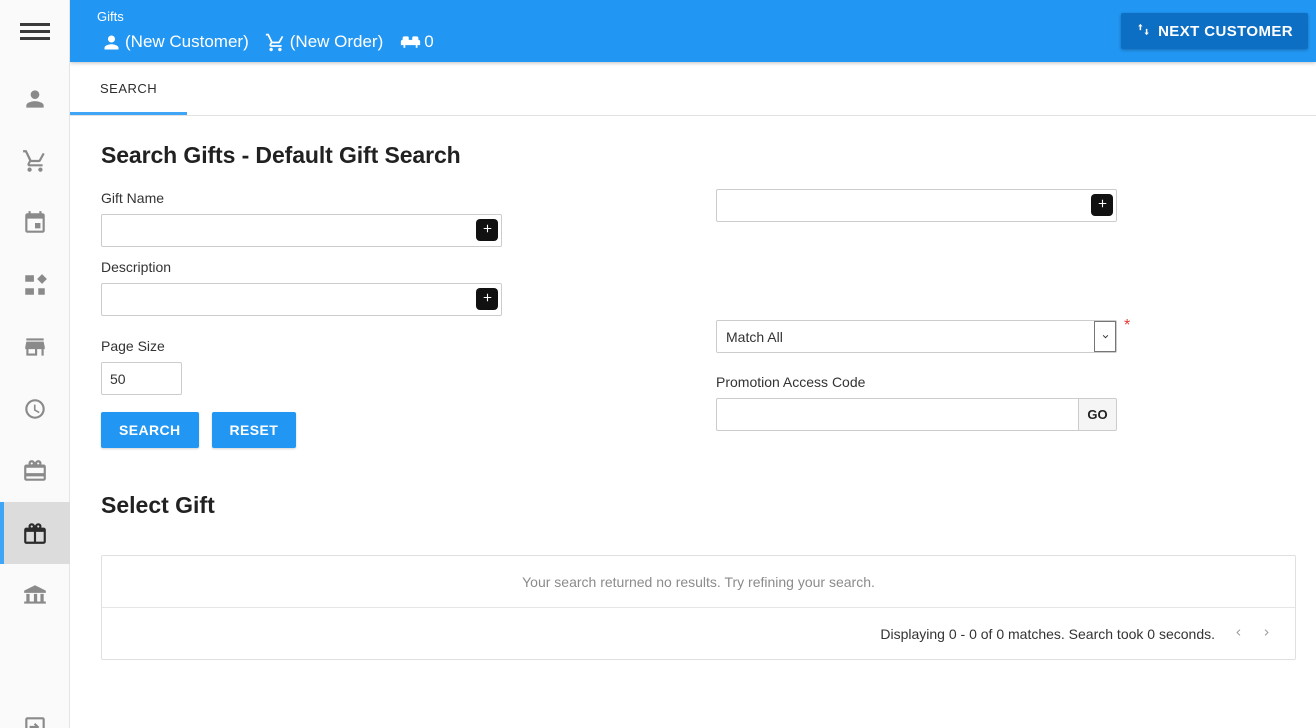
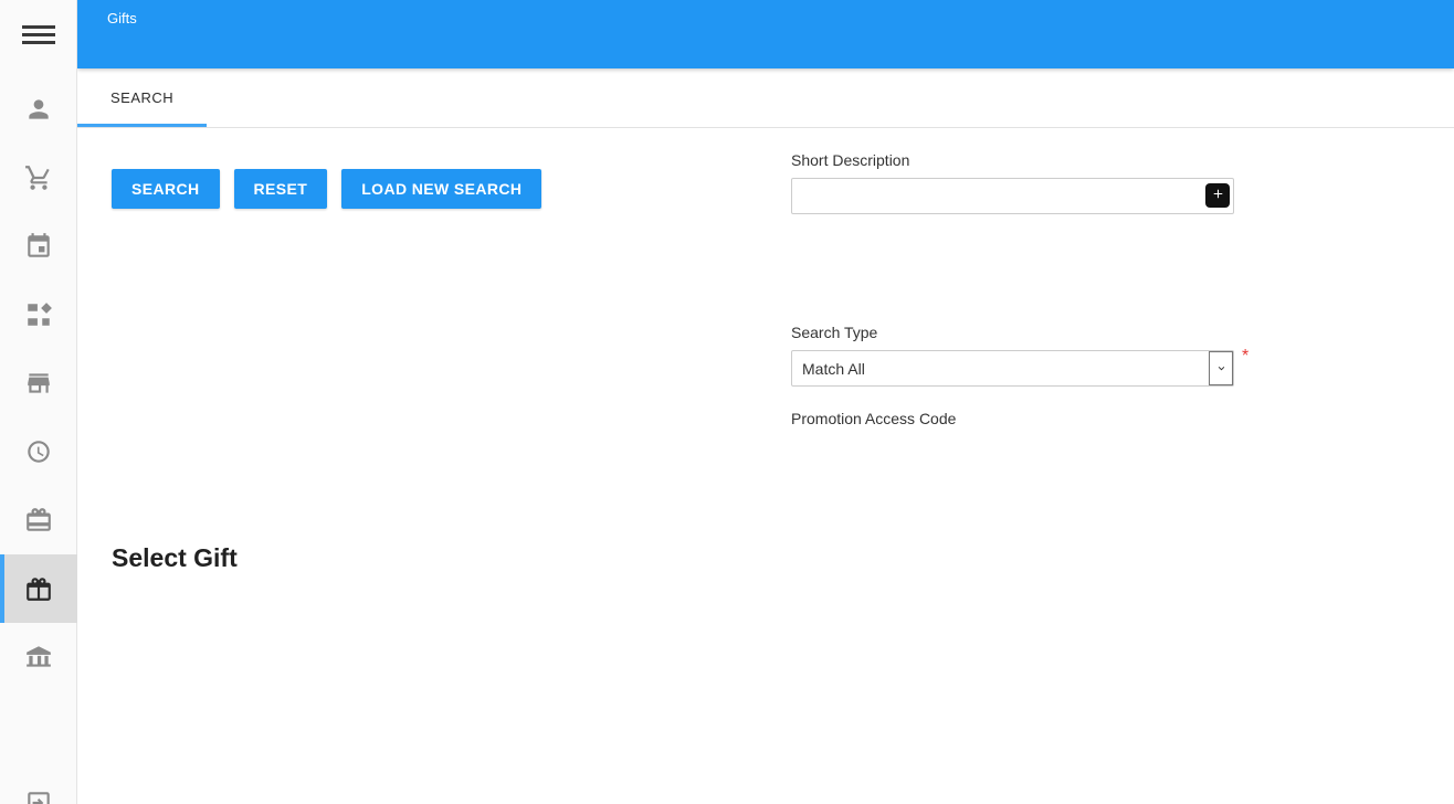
  Gifts
- (New Customer)
- (New Order)
- 0
- NEXT CUSTOMER
  SEARCH
- Search Gifts - Default Gift Search
- Gift Name
- Description
- Page Size
- 50
  SEARCH
  RESET
+ LOAD NEW SEARCH
+ Short Description
+ Search Type
  Match All
  *
  Promotion Access Code
- GO
  Select Gift
- Your search returned no results. Try refining your search.
- Displaying 0 - 0 of 0 matches. Search took 0 seconds.
